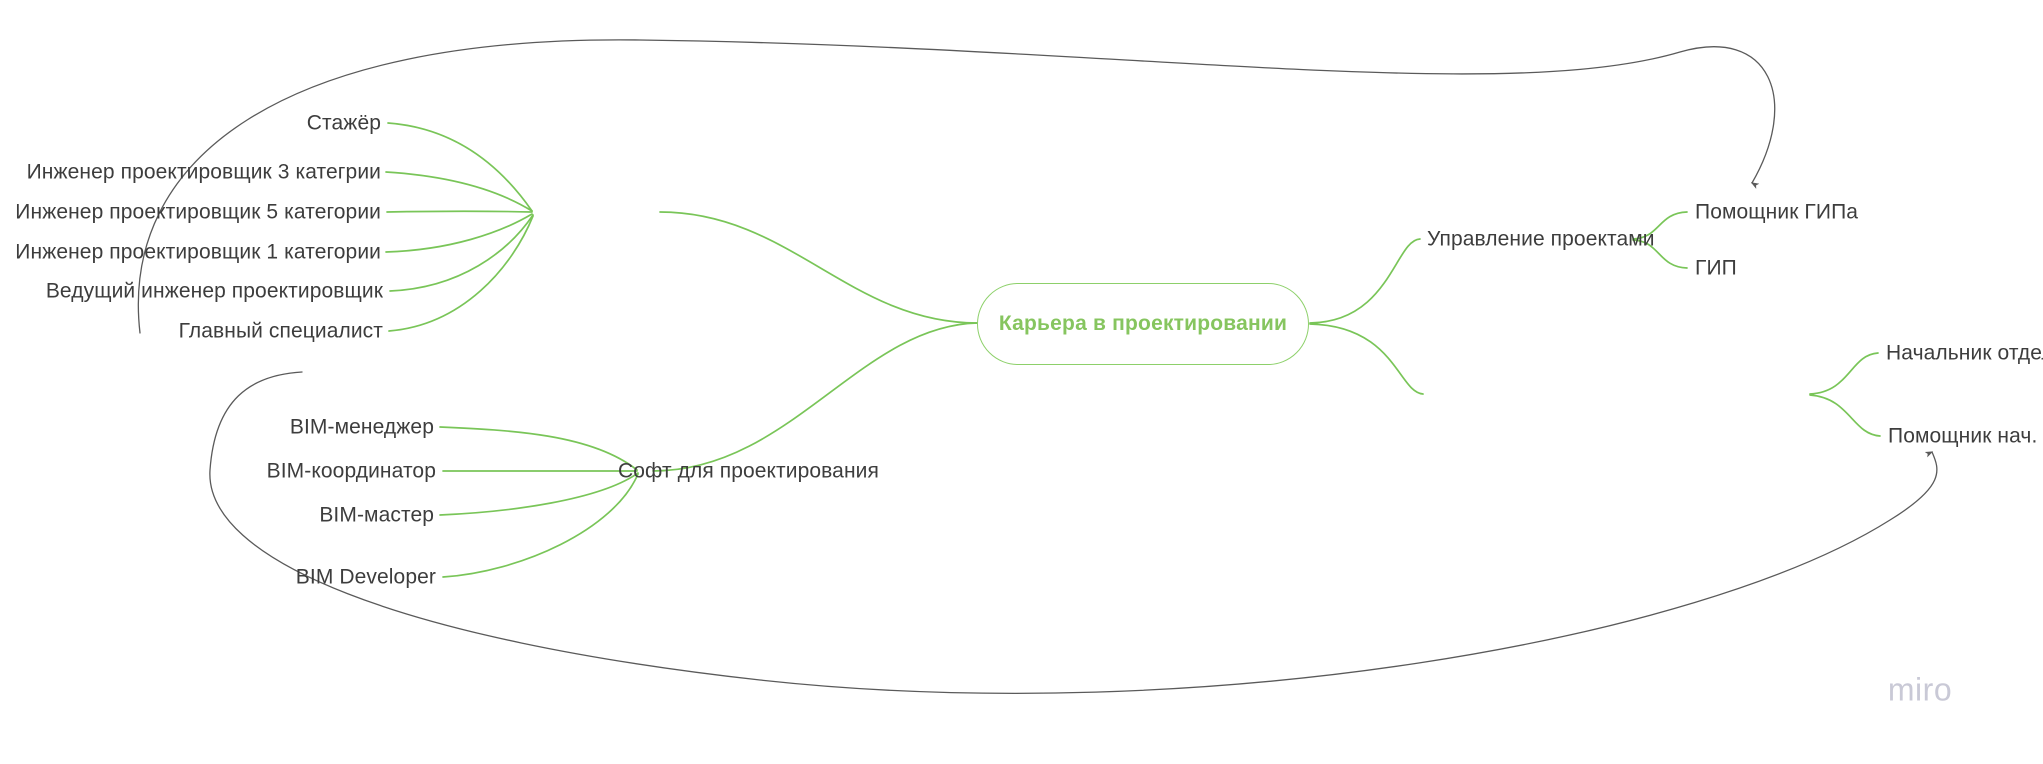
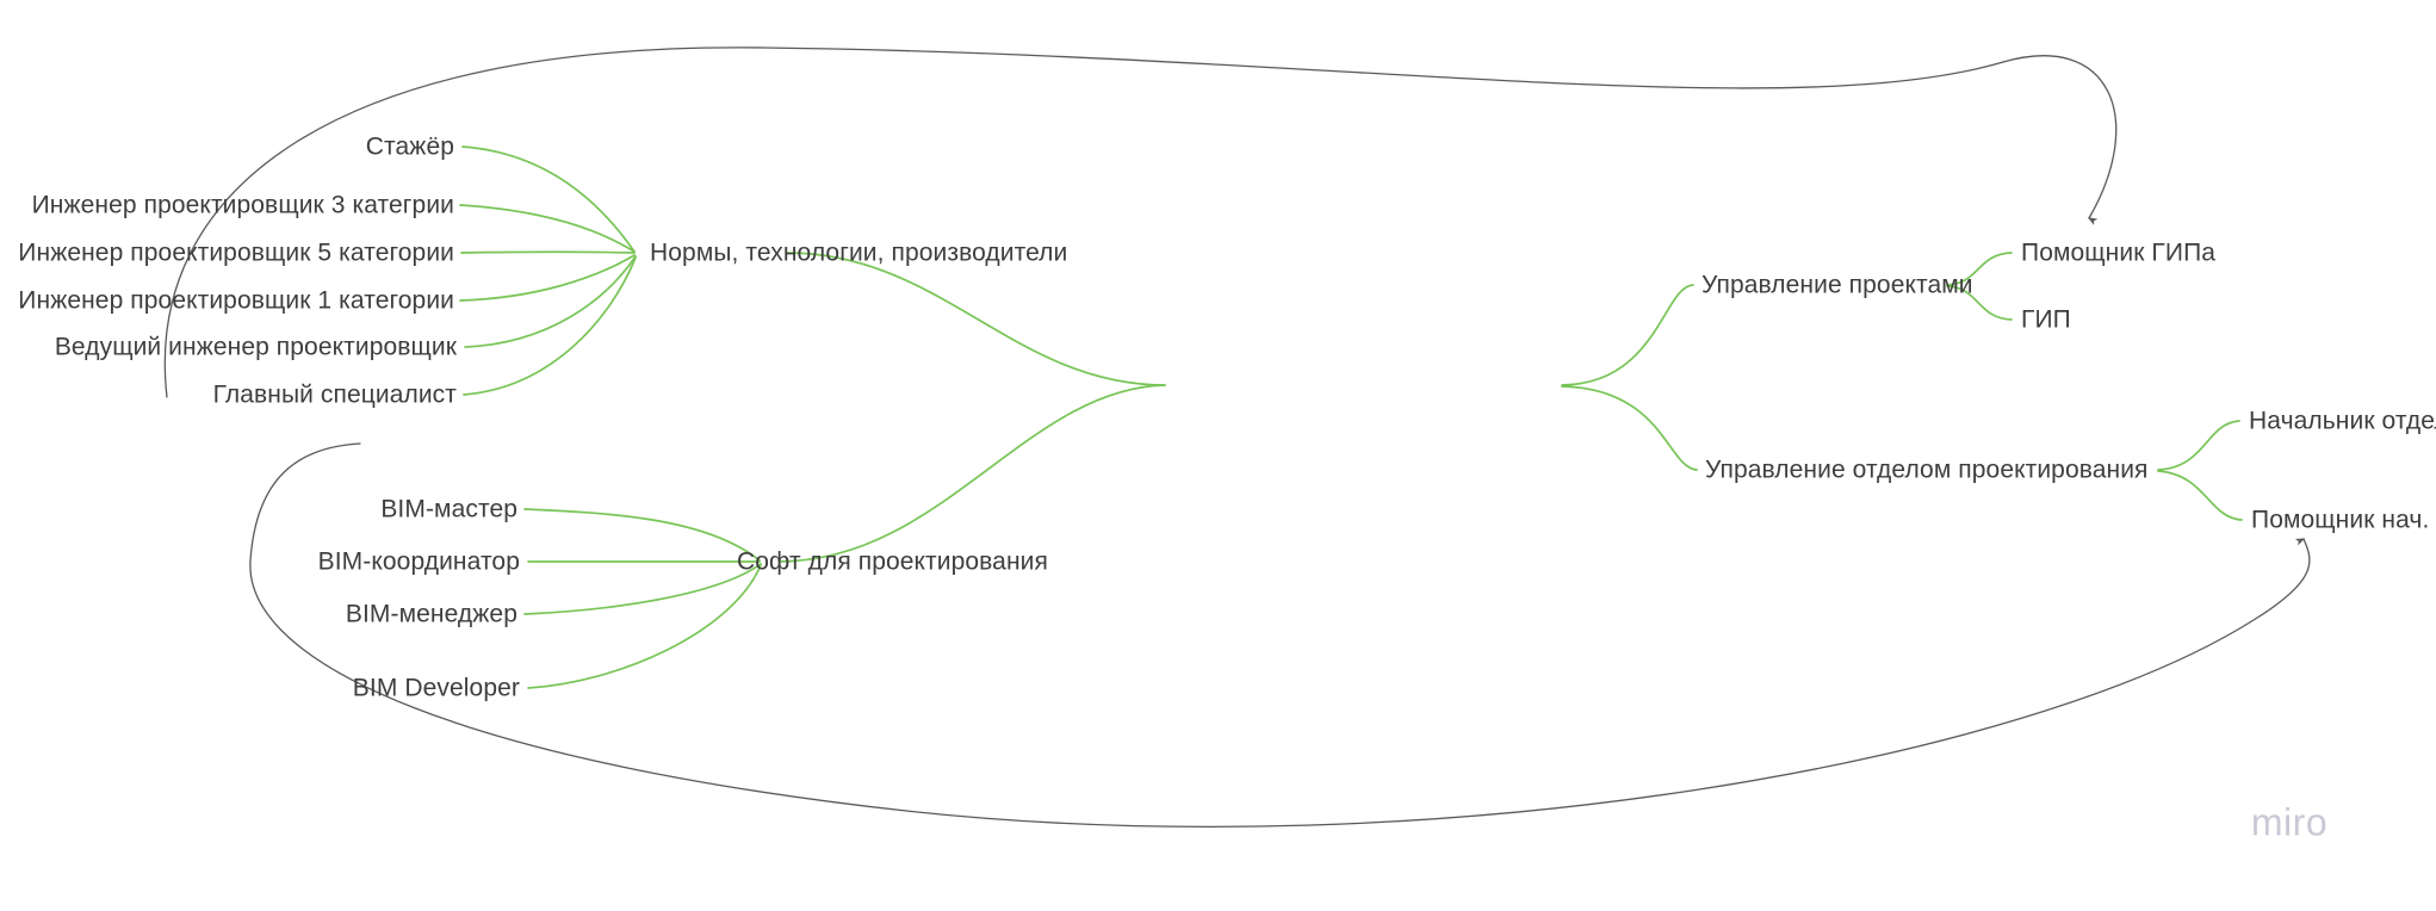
  Стажёр
  Инженер проектировщик 3 категрии
  Инженер проектировщик 5 категории
  Инженер проектировщик 1 категории
  Ведущий инженер проектировщик
  Главный специалист
+ Нормы, технологии, производители
- BIM-менеджер
+ BIM-мастер
  BIM-координатор
- BIM-мастер
+ BIM-менеджер
  BIM Developer
  Софт для проектирования
- Карьера в проектировании
  Управление проектами
  Помощник ГИПа
  ГИП
+ Управление отделом проектирования
  Начальник отде
  miro
